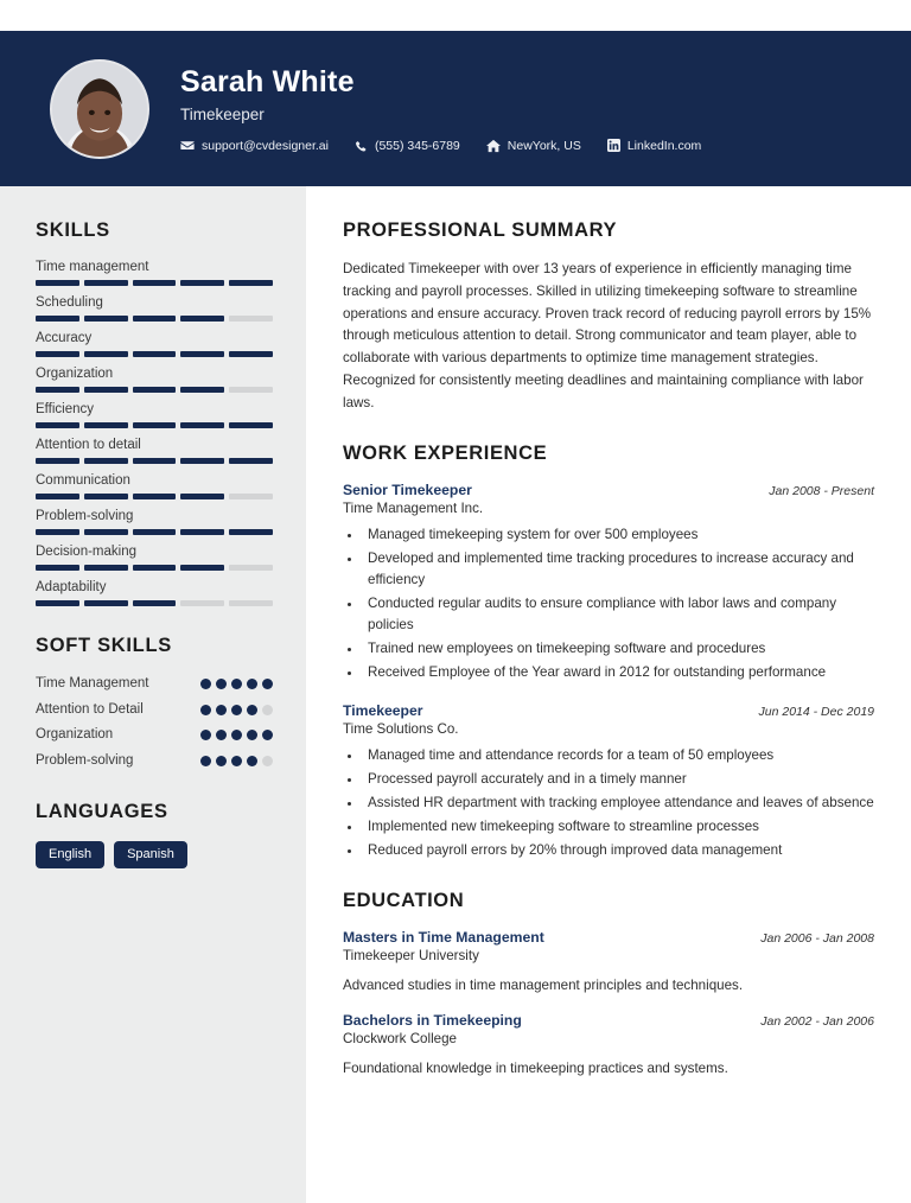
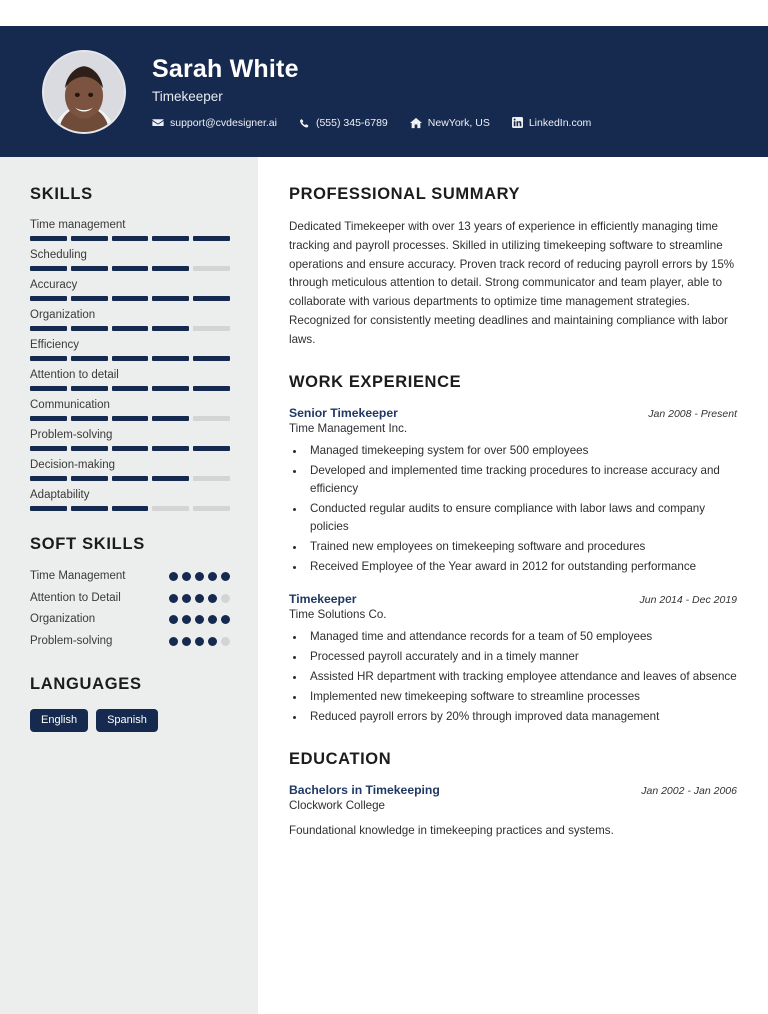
  Sarah White
  Timekeeper
  support@cvdesigner.ai
  (555) 345-6789
  NewYork, US
  LinkedIn.com
  SKILLS
  Time management
  Scheduling
  Accuracy
  Organization
  Efficiency
  Attention to detail
  Communication
  Problem-solving
  Decision-making
  Adaptability
  SOFT SKILLS
  Time Management
  Attention to Detail
  Organization
  Problem-solving
  LANGUAGES
  English
  Spanish
  PROFESSIONAL SUMMARY
  Dedicated Timekeeper with over 13 years of experience in efficiently managing time tracking and payroll processes. Skilled in utilizing timekeeping software to streamline operations and ensure accuracy. Proven track record of reducing payroll errors by 15% through meticulous attention to detail. Strong communicator and team player, able to collaborate with various departments to optimize time management strategies. Recognized for consistently meeting deadlines and maintaining compliance with labor laws.
  WORK EXPERIENCE
  Senior Timekeeper
  Jan 2008 - Present
  Time Management Inc.
  Managed timekeeping system for over 500 employees
  Developed and implemented time tracking procedures to increase accuracy and efficiency
  Conducted regular audits to ensure compliance with labor laws and company policies
  Trained new employees on timekeeping software and procedures
  Received Employee of the Year award in 2012 for outstanding performance
  Timekeeper
  Jun 2014 - Dec 2019
  Time Solutions Co.
  Managed time and attendance records for a team of 50 employees
  Processed payroll accurately and in a timely manner
  Assisted HR department with tracking employee attendance and leaves of absence
  Implemented new timekeeping software to streamline processes
  Reduced payroll errors by 20% through improved data management
  EDUCATION
- Masters in Time Management
- Jan 2006 - Jan 2008
- Timekeeper University
- Advanced studies in time management principles and techniques.
  Bachelors in Timekeeping
  Jan 2002 - Jan 2006
  Clockwork College
  Foundational knowledge in timekeeping practices and systems.
